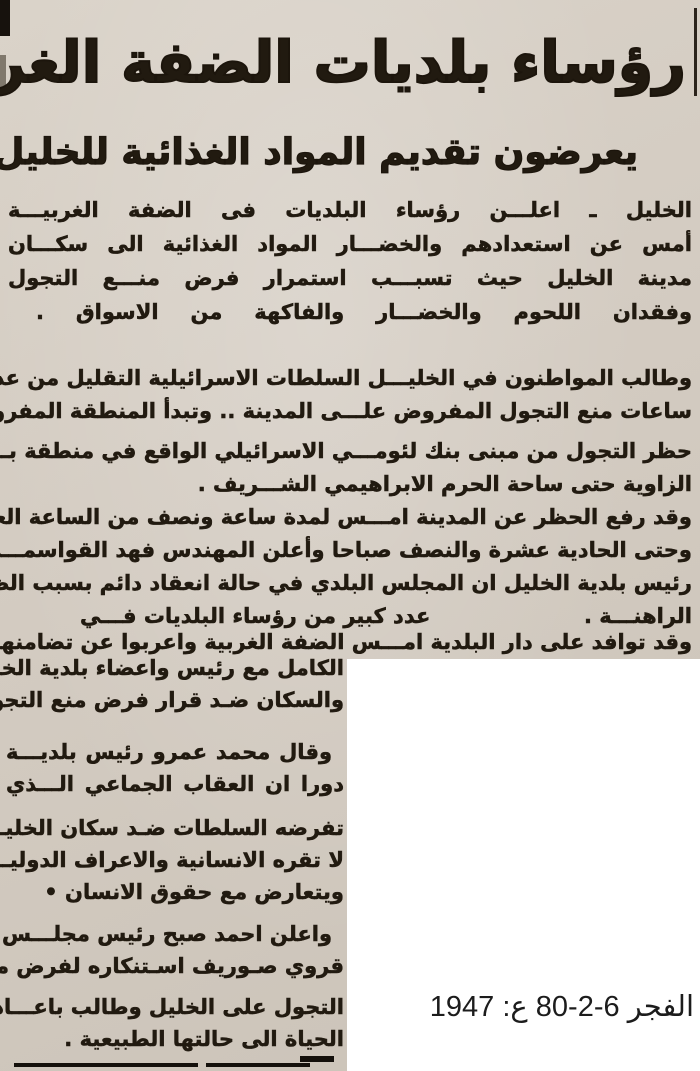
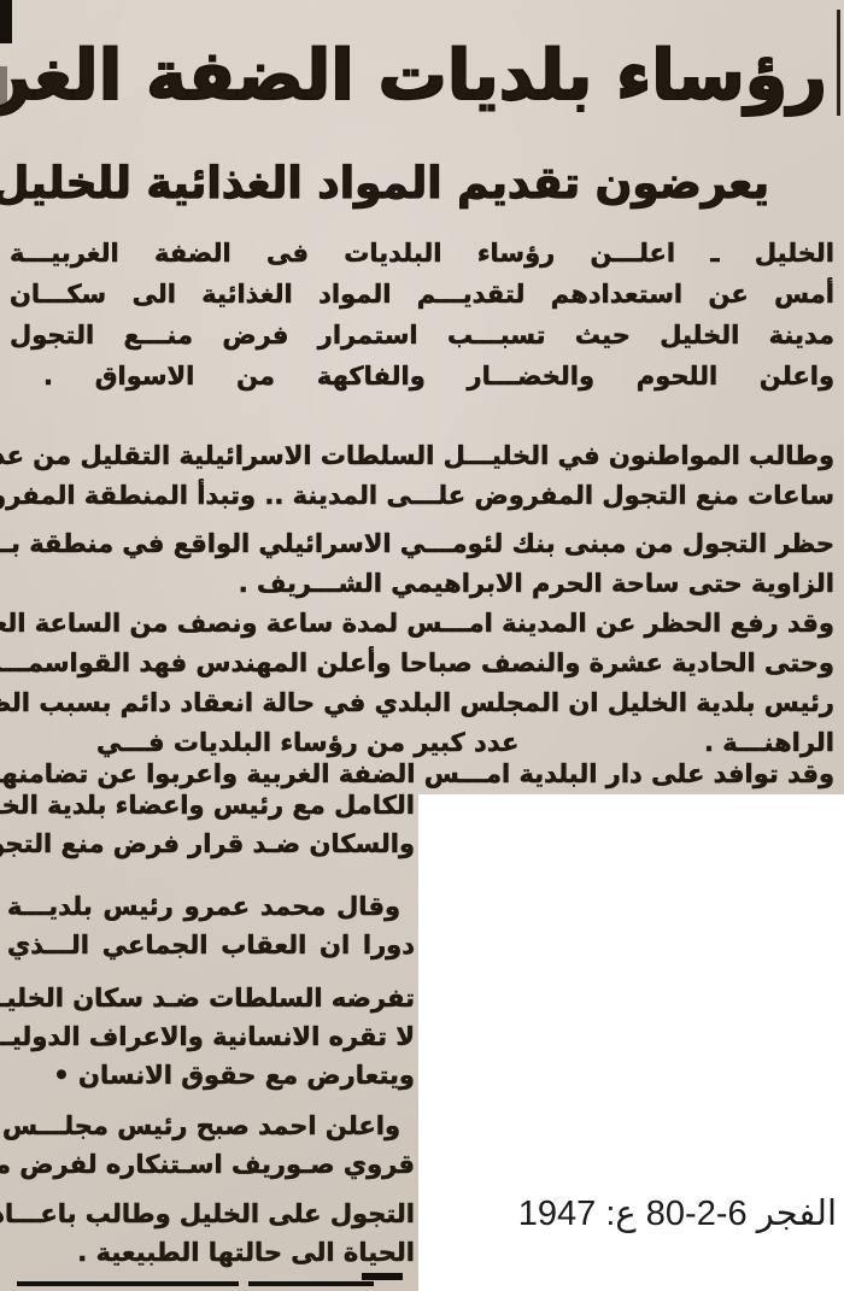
  رؤساء بلديات الضفة الغر
  يعرضون تقديم المواد الغذائية للخليل
  الخليل ـ اعلـــن رؤساء البلديات فى الضفة الغربيـــة
- أمس عن استعدادهم والخضـــار المواد الغذائية الى سكـــان
+ أمس عن استعدادهم لتقديـــم المواد الغذائية الى سكـــان
  مدينة الخليل حيث تسبـــب استمرار فرض منـــع التجول
- وفقدان اللحوم والخضـــار والفاكهة من الاسواق .
+ واعلن اللحوم والخضـــار والفاكهة من الاسواق .
  وطالب المواطنون في الخليـــل السلطات الاسرائيلية التقليل من ع
  ساعات منع التجول المفروض علـــى المدينة .. وتبدأ المنطقة المفر
  حظر التجول من مبنى بنك لئومـــي الاسرائيلي الواقع في منطقة بـ
  الزاوية حتى ساحة الحرم الابراهيمي الشـــريف .
  وقد رفع الحظر عن المدينة امـــس لمدة ساعة ونصف من الساعة الع
  وحتى الحادية عشرة والنصف صباحا وأعلن المهندس فهد القواسمـــ
  رئيس بلدية الخليل ان المجلس البلدي في حالة انعقاد دائم بسبب ال
  الراهنـــة .
  عدد كبير من رؤساء البلديات فـــي
  وقد توافد على دار البلدية امـــس الضفة الغربية واعربوا عن تضامنه
  الكامل مع رئيس واعضاء بلدية الخ
  والسكان ضـد قرار فرض منع التج
  وقال محمد عمرو رئيس بلديـــة
  دورا ان العقاب الجماعي الـــذي
  تفرضه السلطات ضـد سكان الخليـ
  لا تقره الانسانية والاعراف الدوليـ
  ويتعارض مع حقوق الانسان •
  واعلن احمد صبح رئيس مجلـــس
  قروي صـوريف اسـتنكاره لفرض م
  التجول على الخليل وطالب باعـــا
  الحياة الى حالتها الطبيعية .
  الفجر 6-2-80 ع: 1947
